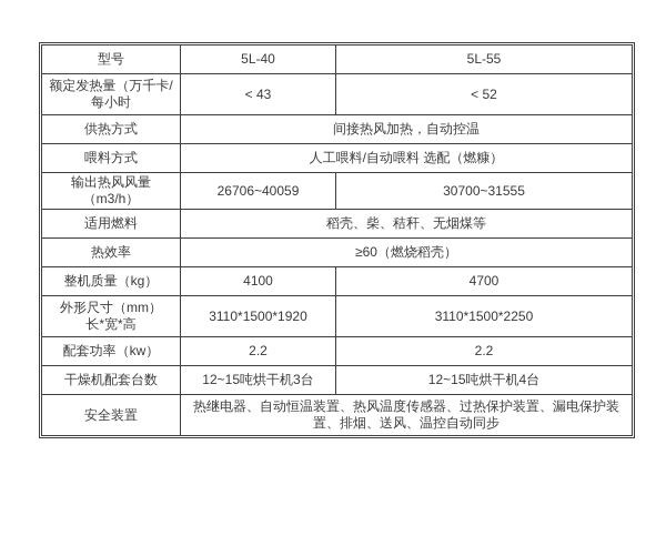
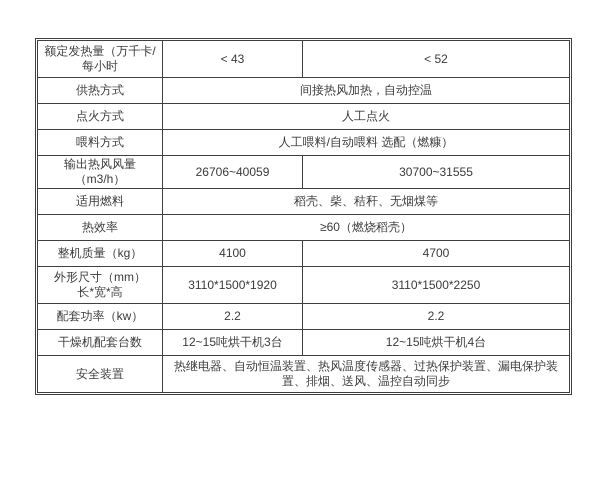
- 型号	5L-40	5L-55
  额定发热量（万千卡/ 每小时	< 43	< 52
  供热方式	间接热风加热，自动控温
+ 点火方式	人工点火
  喂料方式	人工喂料/自动喂料 选配（燃糠）
  输出热风风量（m3/h）	26706~40059	30700~31555
  适用燃料	稻壳、柴、秸秆、无烟煤等
  热效率	≥60（燃烧稻壳）
  整机质量（kg）	4100	4700
  外形尺寸（mm） 长*宽*高	3110*1500*1920	3110*1500*2250
  配套功率（kw）	2.2	2.2
  干燥机配套台数	12~15吨烘干机3台	12~15吨烘干机4台
  安全装置	热继电器、自动恒温装置、热风温度传感器、过热保护装置、漏电保护装置、排烟、送风、温控自动同步
